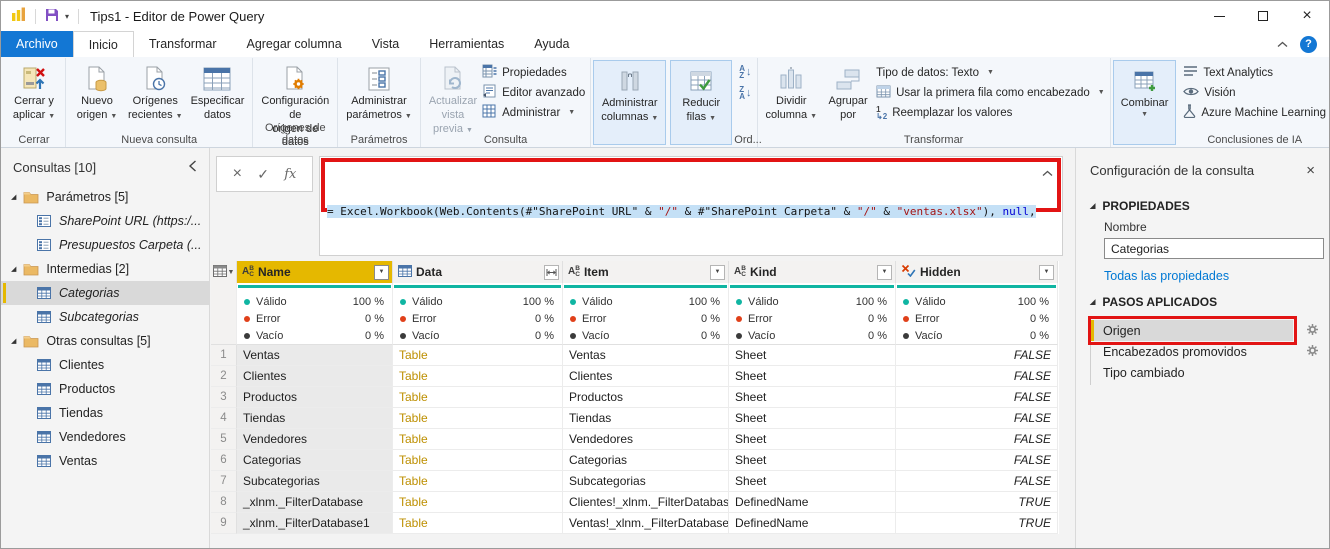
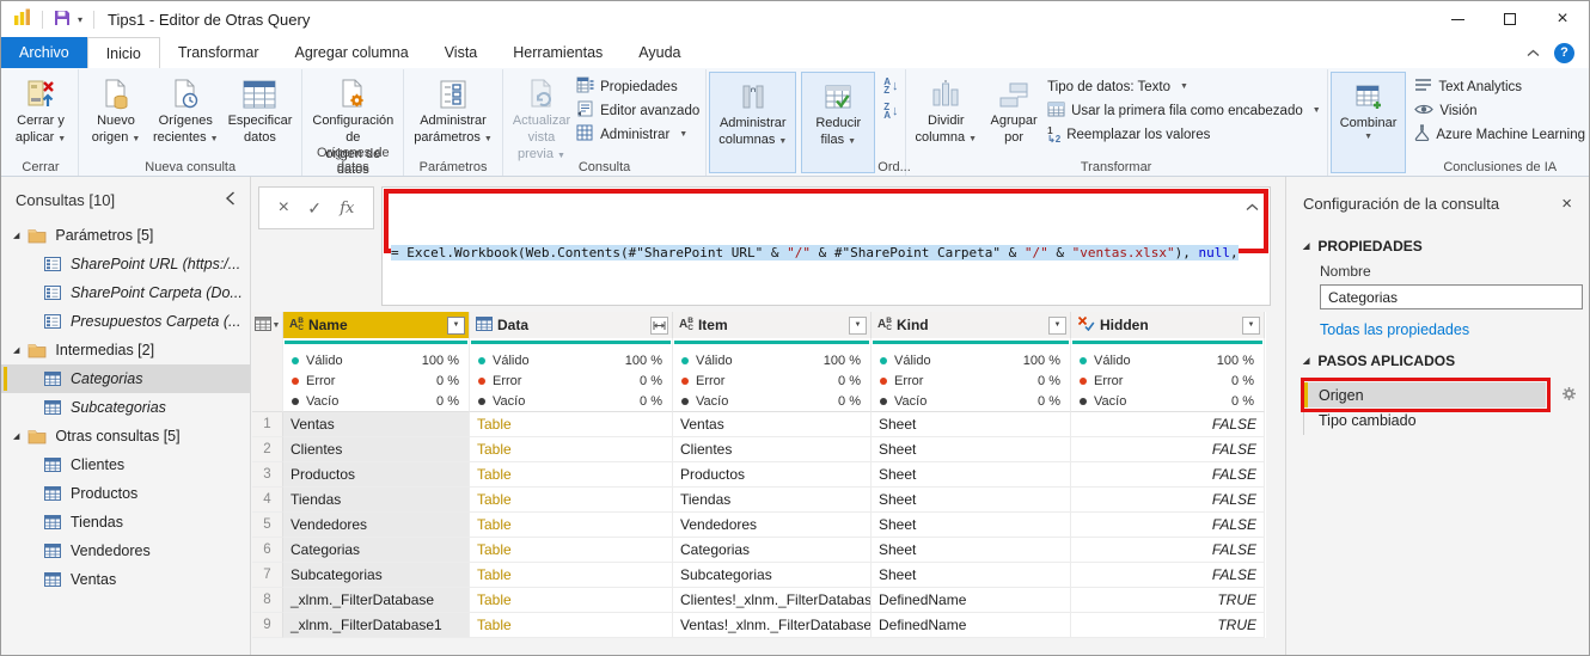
  ▾
- Tips1 - Editor de Power Query
+ Tips1 - Editor de Otras Query
  ×
  Archivo
  Inicio
  Transformar
  Agregar columna
  Vista
  Herramientas
  Ayuda
  ?
  Cerrar y
  aplicar
  Cerrar
  Nuevo
  origen
  Orígenes
  recientes
  Especificar
  datos
  Nueva consulta
  Configuración de
  origen de datos
  Orígenes de datos
  Administrar
  parámetros
  Parámetros
  Actualizar
  vista previa
  Propiedades
  Editor avanzado
  Administrar
  Consulta
  Administrar
  columnas
  Reducir
  filas
  A
  Z
  ↓
  Z
  A
  ↓
  Dividir
  columna
  Agrupar
  por
  Tipo de datos: Texto
  Usar la primera fila como encabezado
  1
  ↳2
  Reemplazar los valores
  Transformar
  Combinar
  Text Analytics
  Visión
  Azure Machine Learning
  Conclusiones de IA
  Consultas [10]
  Parámetros [5]
  SharePoint URL (https:/...
+ SharePoint Carpeta (Do...
  Presupuestos Carpeta (...
  Intermedias [2]
  Categorias
  Subcategorias
  Otras consultas [5]
  Clientes
  Productos
  Tiendas
  Vendedores
  Ventas
  ×
  ✓
  fx
  = Excel.Workbook(Web.Contents(#"SharePoint URL" & "/" & #"SharePoint Carpeta" & "/" & "ventas.xlsx"), null,
  A
  Name
  Data
  A
  Item
  A
  Kind
  Hidden
  Válido
  100 %
  Error
  0 %
  Vacío
  0 %
  Válido
  100 %
  Error
  0 %
  Vacío
  0 %
  Válido
  100 %
  Error
  0 %
  Vacío
  0 %
  Válido
  100 %
  Error
  0 %
  Vacío
  0 %
  Válido
  100 %
  Error
  0 %
  Vacío
  0 %
  1
  Ventas
  Table
  Ventas
  Sheet
  FALSE
  2
  Clientes
  Table
  Clientes
  Sheet
  FALSE
  3
  Productos
  Table
  Productos
  Sheet
  FALSE
  4
  Tiendas
  Table
  Tiendas
  Sheet
  FALSE
  5
  Vendedores
  Table
  Vendedores
  Sheet
  FALSE
  6
  Categorias
  Table
  Categorias
  Sheet
  FALSE
  7
  Subcategorias
  Table
  Subcategorias
  Sheet
  FALSE
  8
  _xlnm._FilterDatabase
  Table
  Clientes!_xlnm._FilterDatabas
  DefinedName
  TRUE
  9
  _xlnm._FilterDatabase1
  Table
  Ventas!_xlnm._FilterDatabase
  DefinedName
  TRUE
  Configuración de la consulta
  ×
  PROPIEDADES
  Nombre
  Categorias
  Todas las propiedades
  PASOS APLICADOS
  Origen
- Encabezados promovidos
  Tipo cambiado
